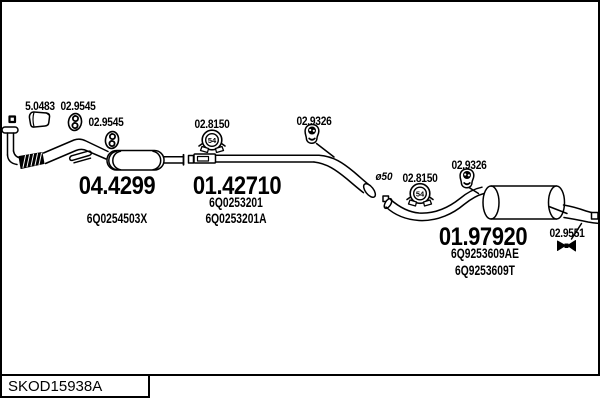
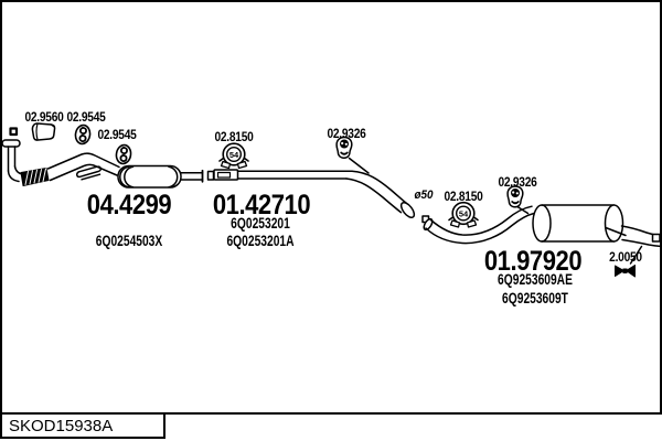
  54
  54
- 5.0483
+ 02.9560
  02.9545
  02.9545
  02.8150
  02.9326
  02.8150
  02.9326
- 02.9551
+ 2.0050
  ø50
  04.4299
  6Q0254503X
  01.42710
  6Q0253201
  6Q0253201A
  01.97920
  6Q9253609AE
  6Q9253609T
  SKOD15938A
